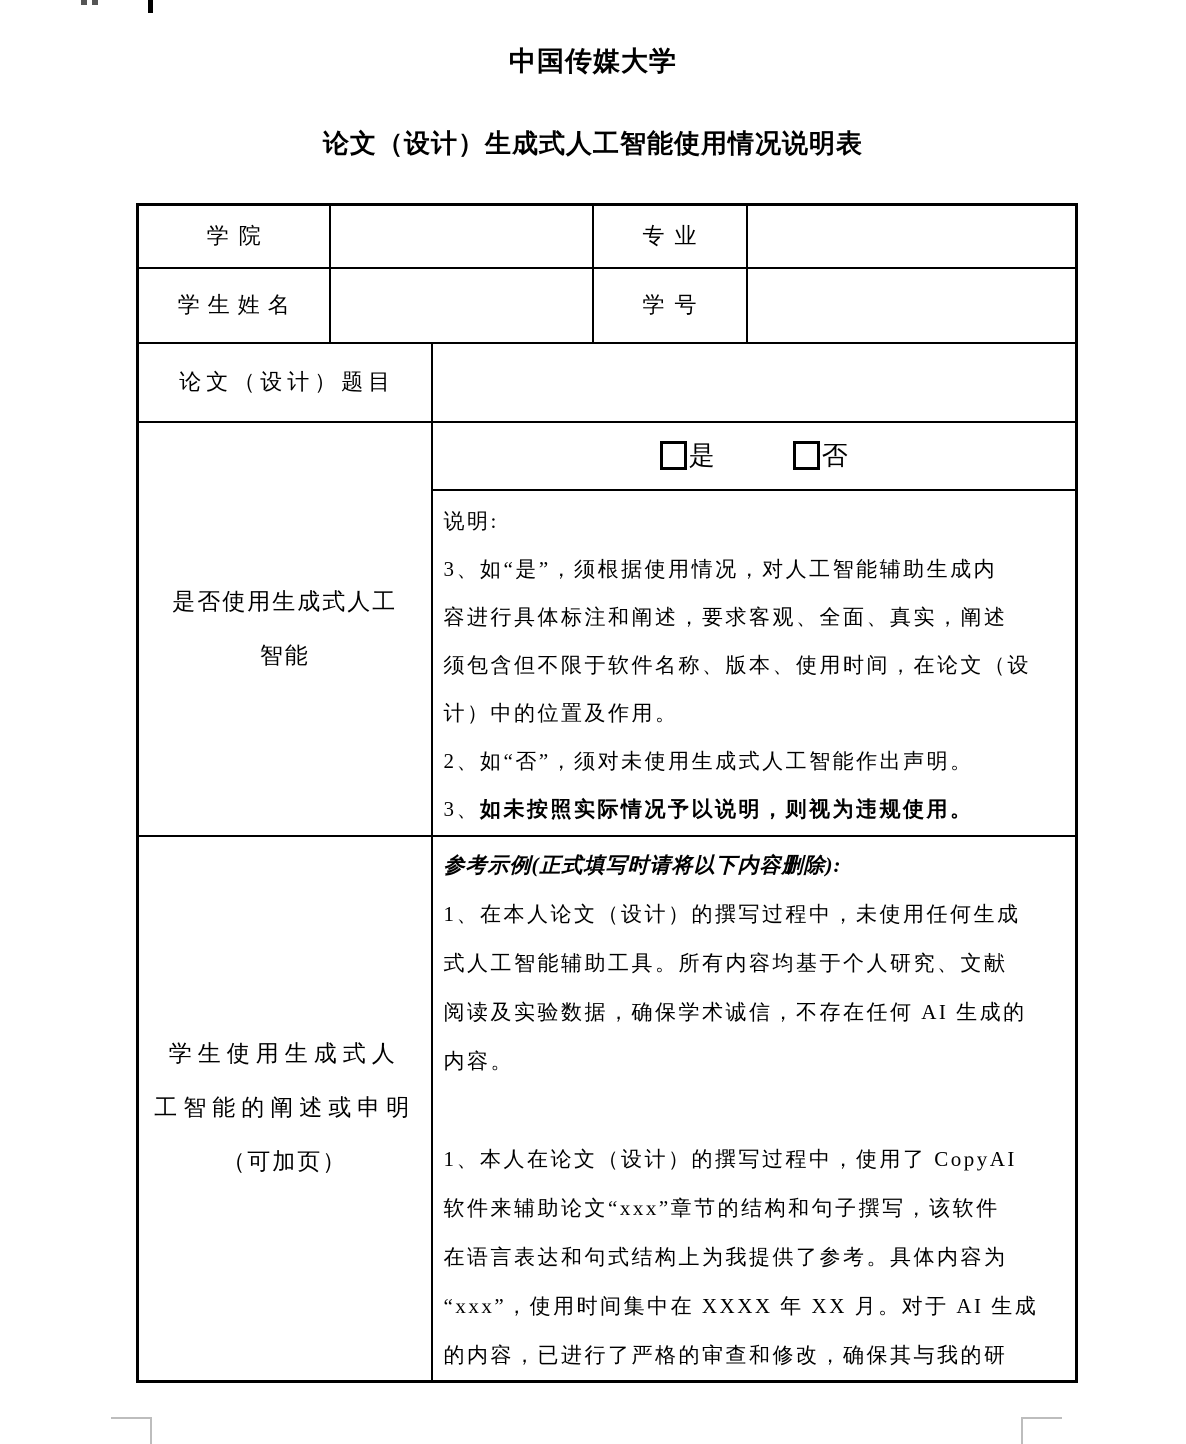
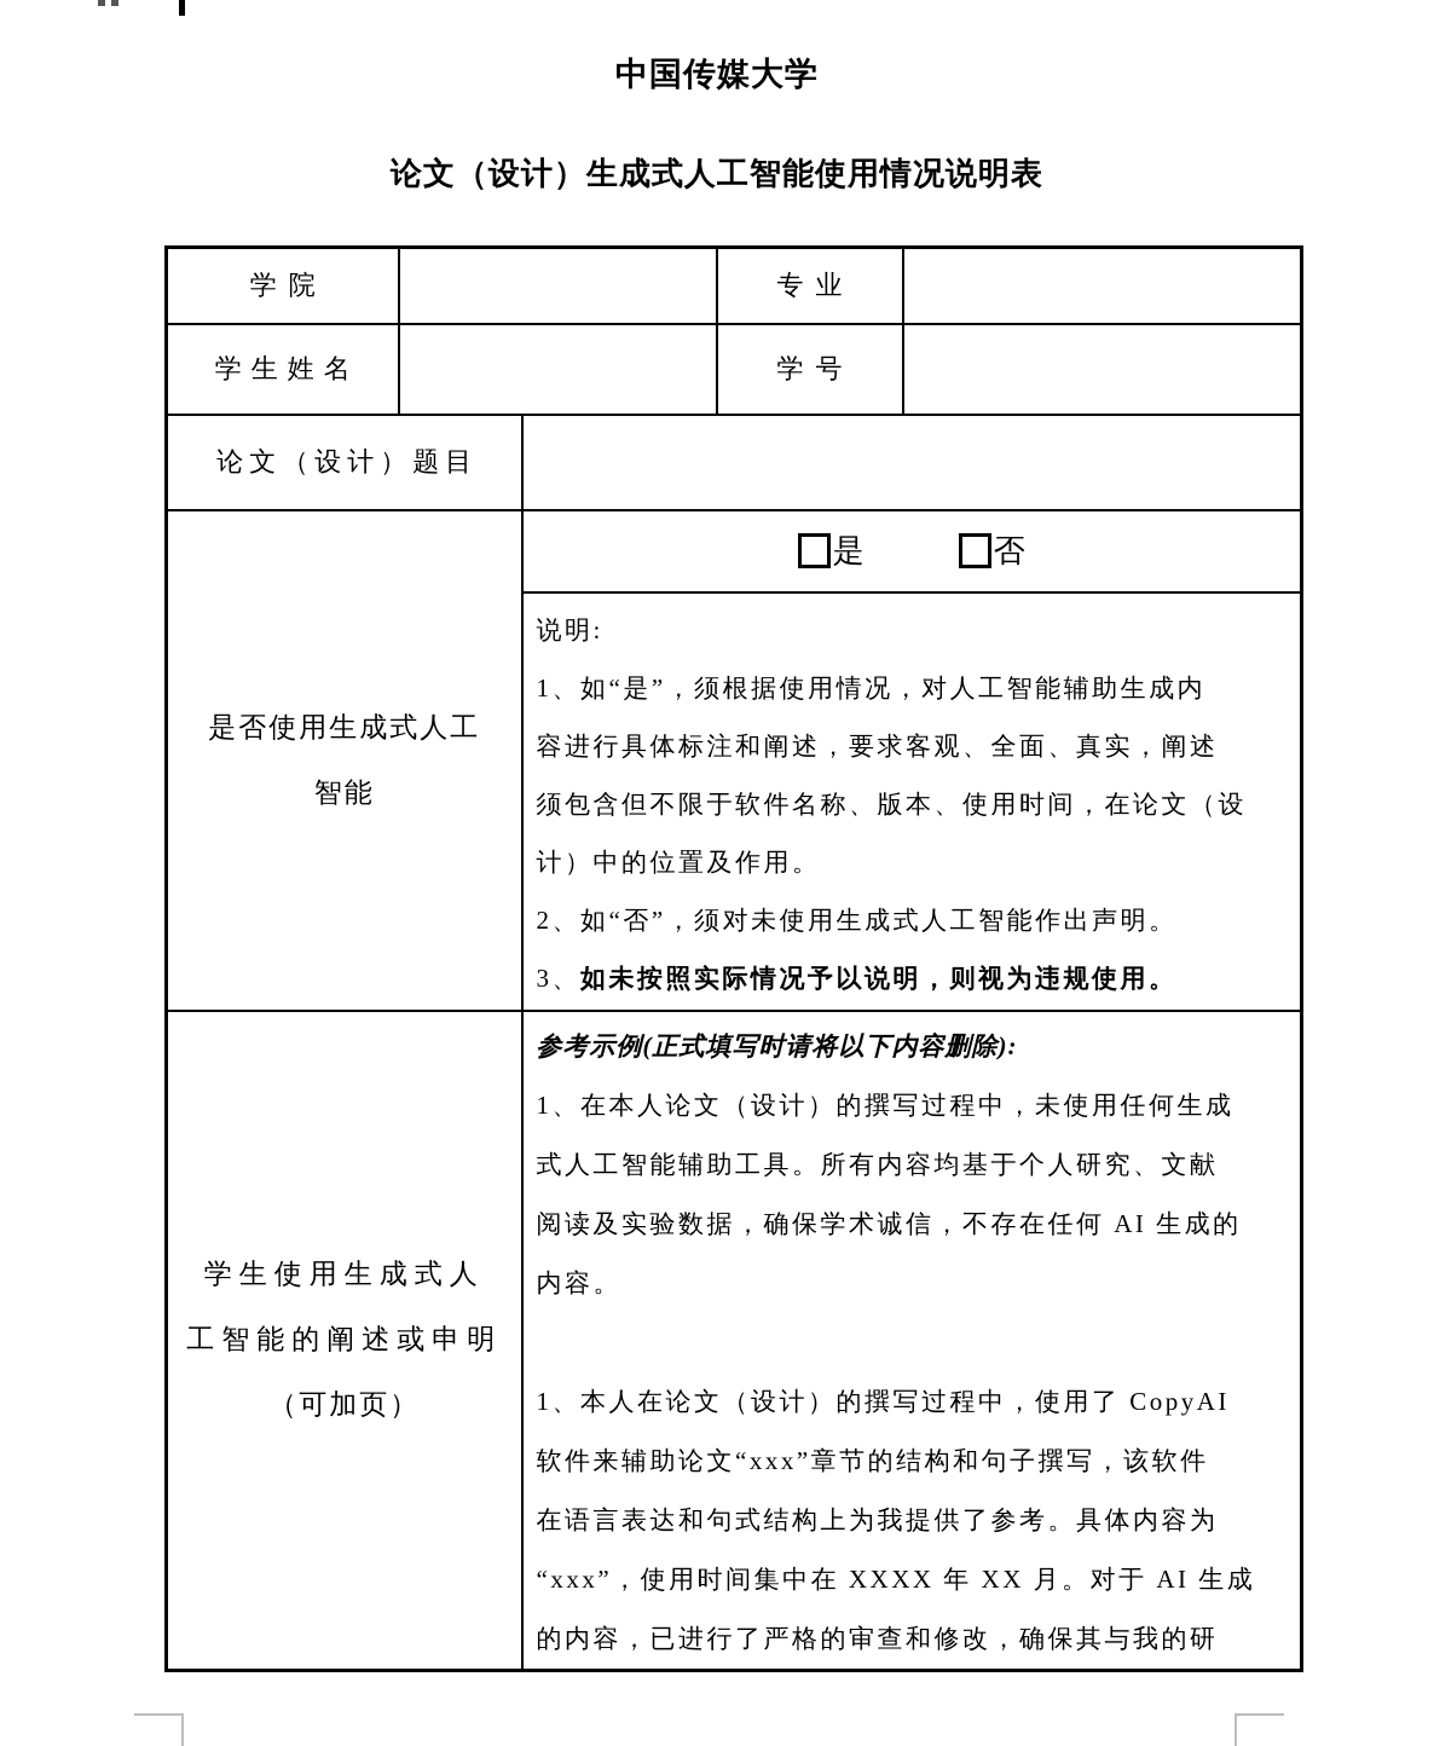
  中国传媒大学
  论文（设计）生成式人工智能使用情况说明表
  学院		专业
  学生姓名		学号
  论文（设计）题目
  是否使用生成式人工 智能	是 否
- 说明: 3、如“是”，须根据使用情况，对人工智能辅助生成内 容进行具体标注和阐述，要求客观、全面、真实，阐述 须包含但不限于软件名称、版本、使用时间，在论文（设 计）中的位置及作用。 2、如“否”，须对未使用生成式人工智能作出声明。 3、如未按照实际情况予以说明，则视为违规使用。
+ 说明: 1、如“是”，须根据使用情况，对人工智能辅助生成内 容进行具体标注和阐述，要求客观、全面、真实，阐述 须包含但不限于软件名称、版本、使用时间，在论文（设 计）中的位置及作用。 2、如“否”，须对未使用生成式人工智能作出声明。 3、如未按照实际情况予以说明，则视为违规使用。
  学生使用生成式人 工智能的阐述或申明 （可加页）	参考示例(正式填写时请将以下内容删除): 1、在本人论文（设计）的撰写过程中，未使用任何生成 式人工智能辅助工具。所有内容均基于个人研究、文献 阅读及实验数据，确保学术诚信，不存在任何 AI 生成的 内容。 1、本人在论文（设计）的撰写过程中，使用了 CopyAI 软件来辅助论文“xxx”章节的结构和句子撰写，该软件 在语言表达和句式结构上为我提供了参考。具体内容为 “xxx”，使用时间集中在 XXXX 年 XX 月。对于 AI 生成 的内容，已进行了严格的审查和修改，确保其与我的研
